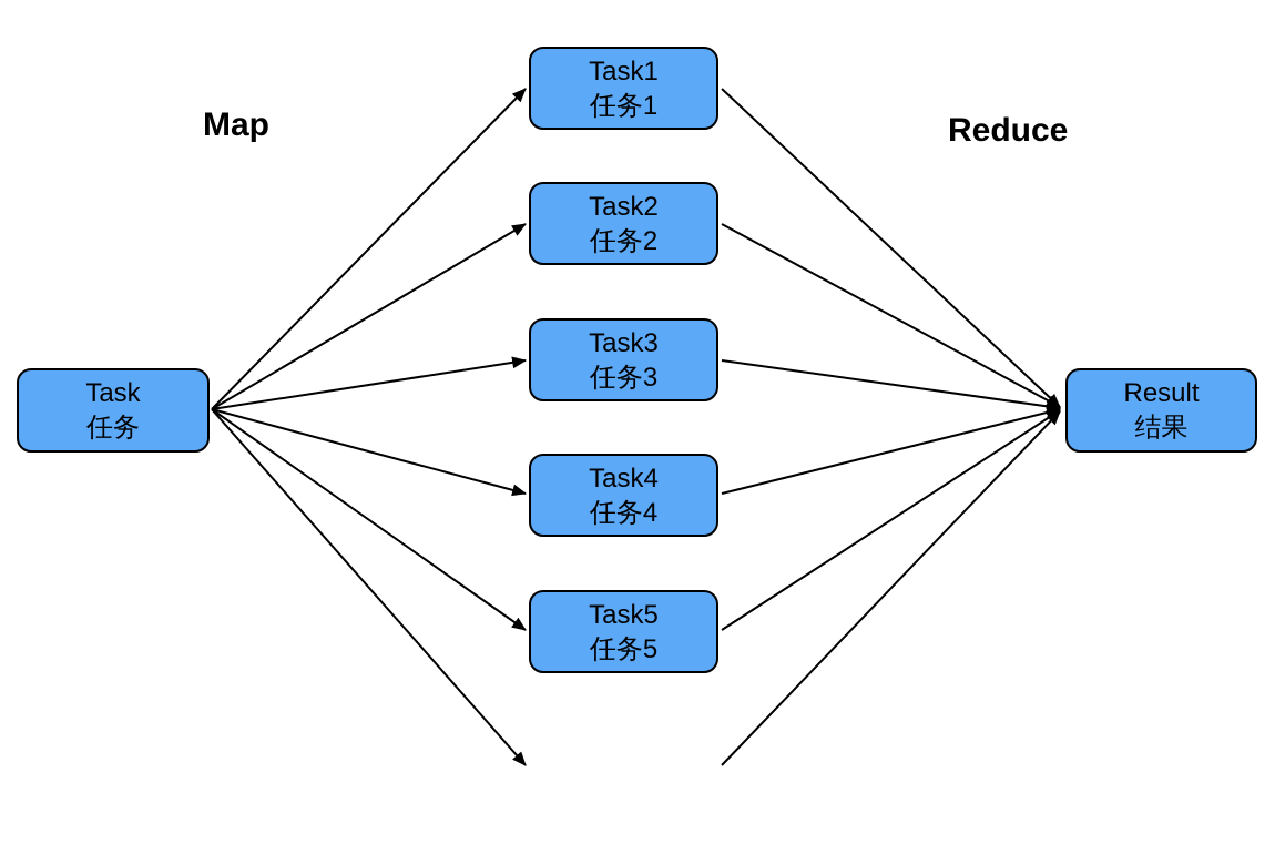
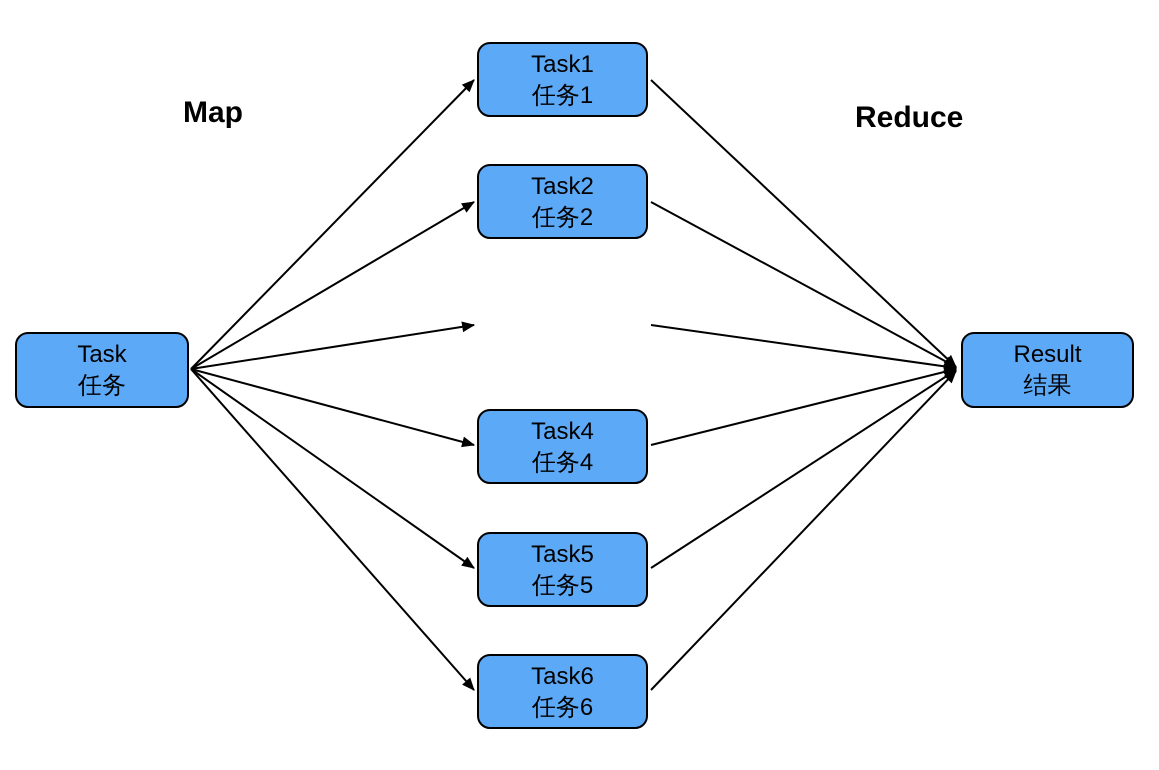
  Map
  Reduce
  Task
  任务
  Task1
  任务1
  Task2
  任务2
- Task3
- 任务3
  Task4
  任务4
  Task5
  任务5
+ Task6
+ 任务6
  Result
  结果
